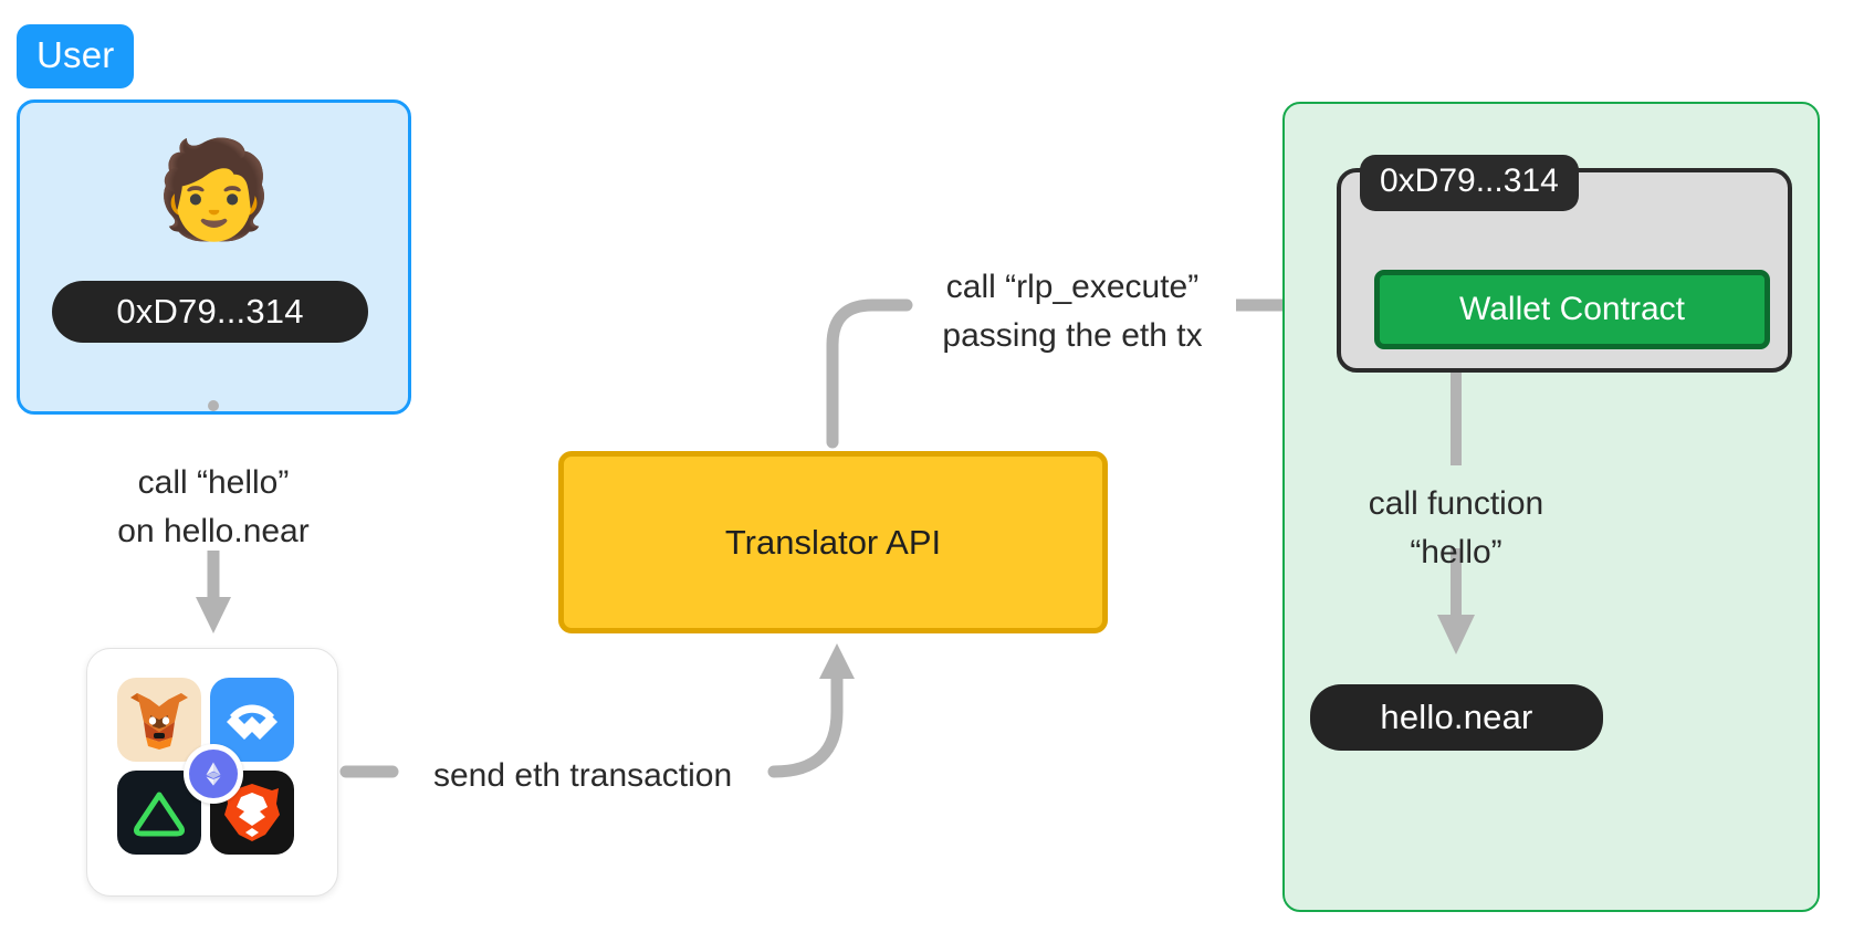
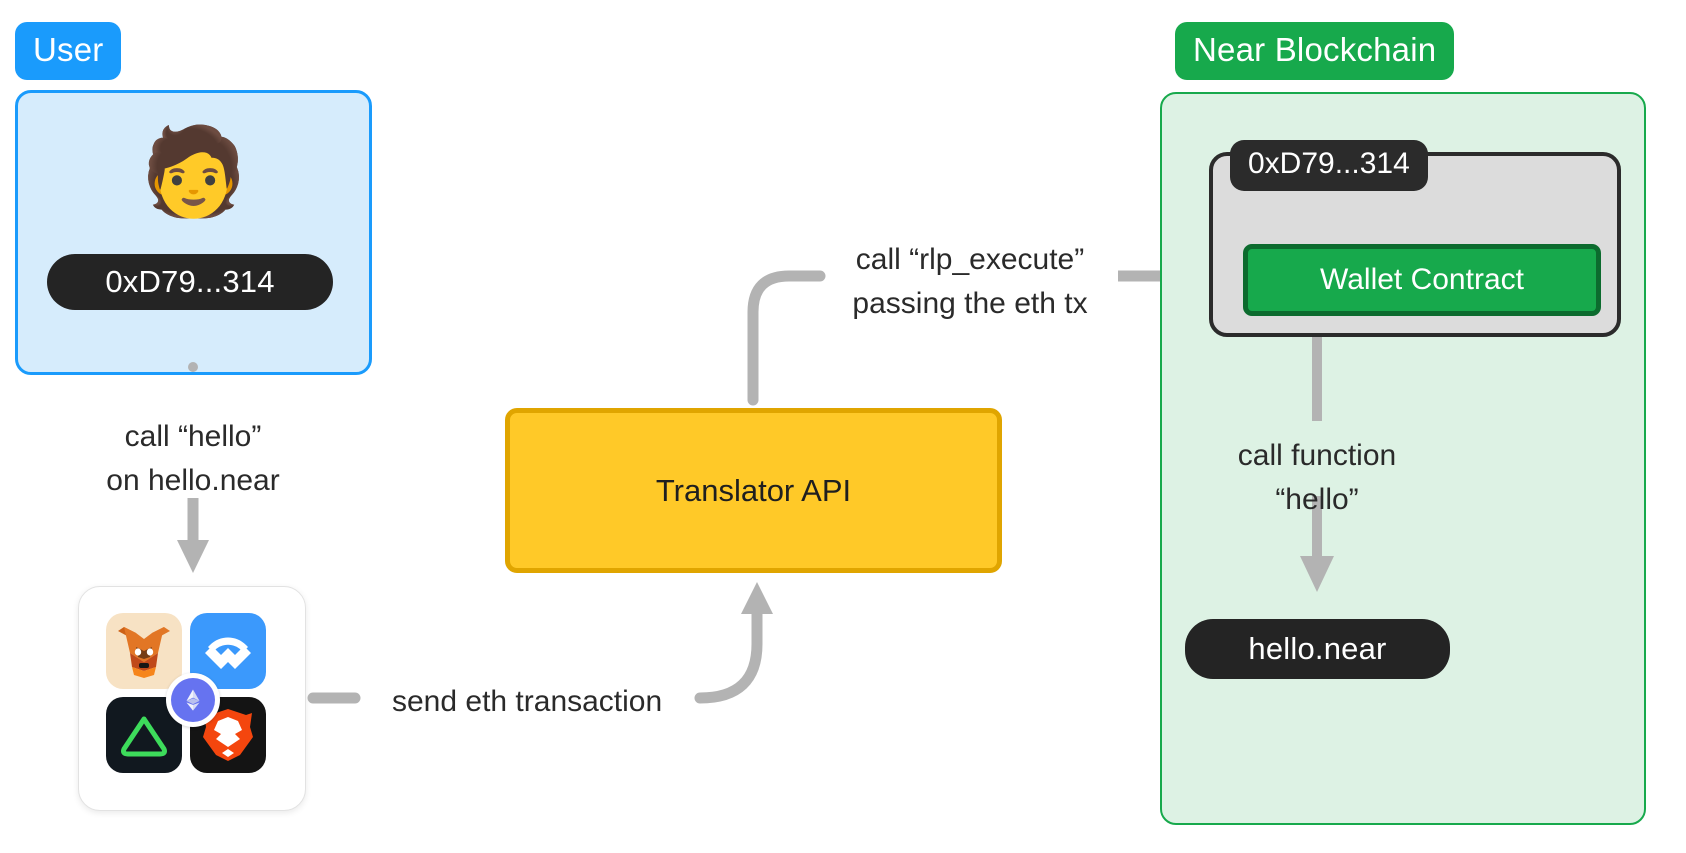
  User
  🧑
  0xD79...314
  call “hello”
  on hello.near
  send eth transaction
  Translator API
  call “rlp_execute”
  passing the eth tx
+ Near Blockchain
  0xD79...314
  Wallet Contract
  call function
  “hello”
  hello.near
